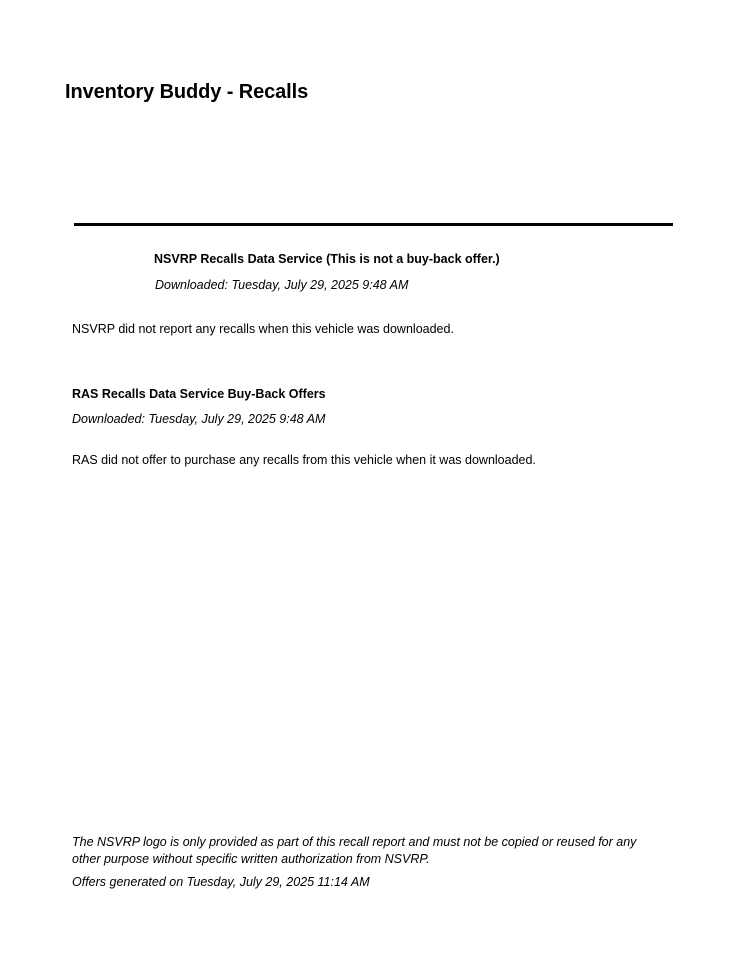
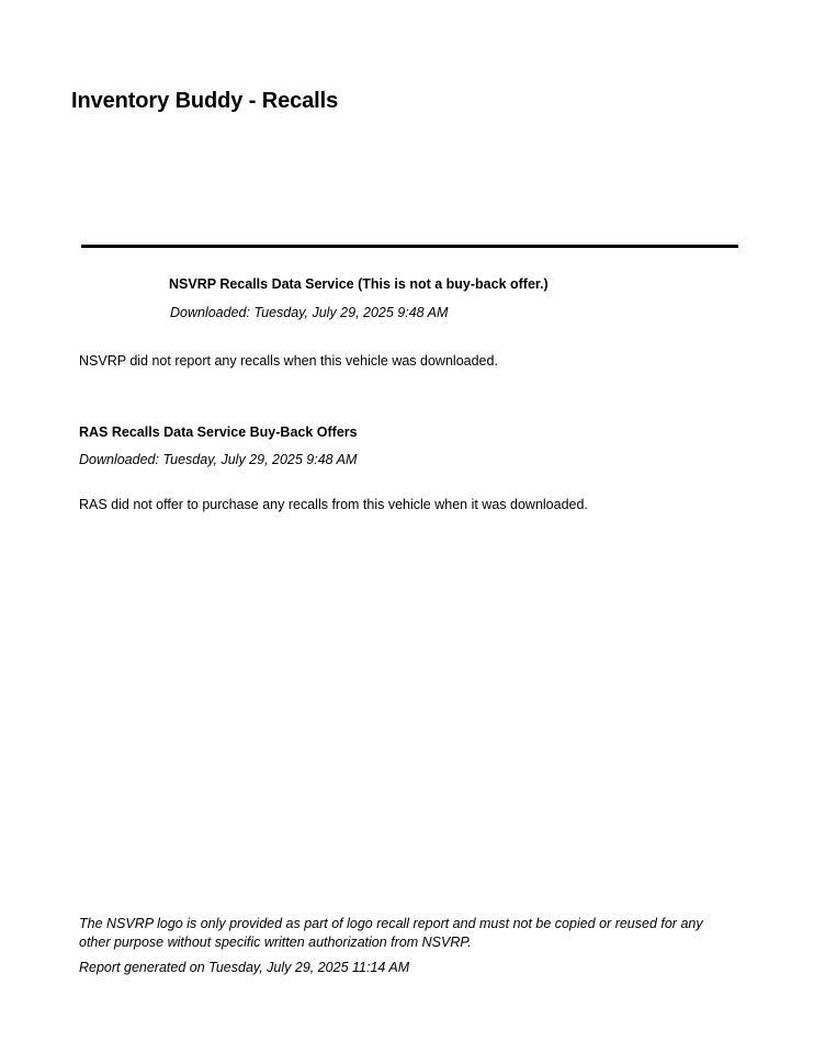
  Inventory Buddy - Recalls
  NSVRP Recalls Data Service (This is not a buy-back offer.)
  Downloaded: Tuesday, July 29, 2025 9:48 AM
  NSVRP did not report any recalls when this vehicle was downloaded.
  RAS Recalls Data Service Buy-Back Offers
  Downloaded: Tuesday, July 29, 2025 9:48 AM
  RAS did not offer to purchase any recalls from this vehicle when it was downloaded.
- The NSVRP logo is only provided as part of this recall report and must not be copied or reused for any other purpose without specific written authorization from NSVRP.
+ The NSVRP logo is only provided as part of logo recall report and must not be copied or reused for any other purpose without specific written authorization from NSVRP.
- Offers generated on Tuesday, July 29, 2025 11:14 AM
+ Report generated on Tuesday, July 29, 2025 11:14 AM
